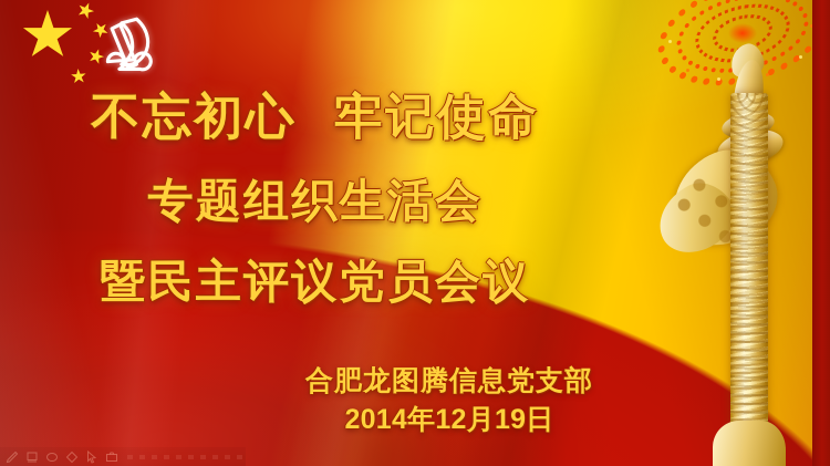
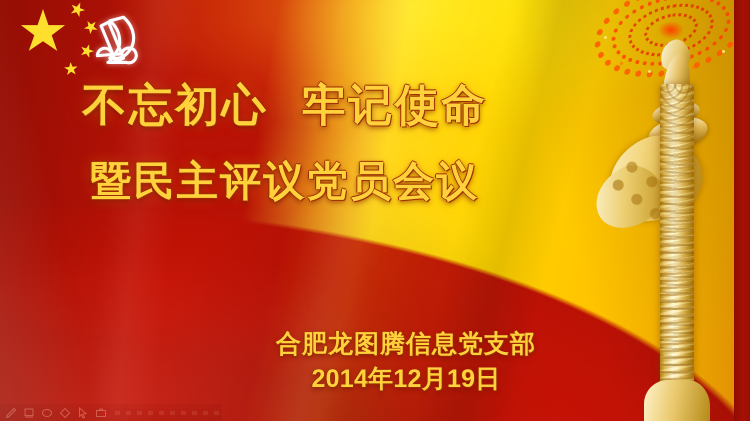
  不忘初心 牢记使命
- 专题组织生活会
  暨民主评议党员会议
  合肥龙图腾信息党支部
  2014年12月19日
